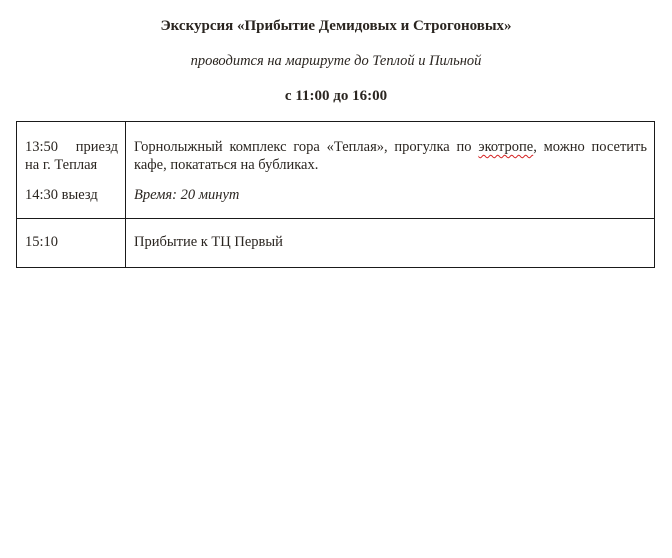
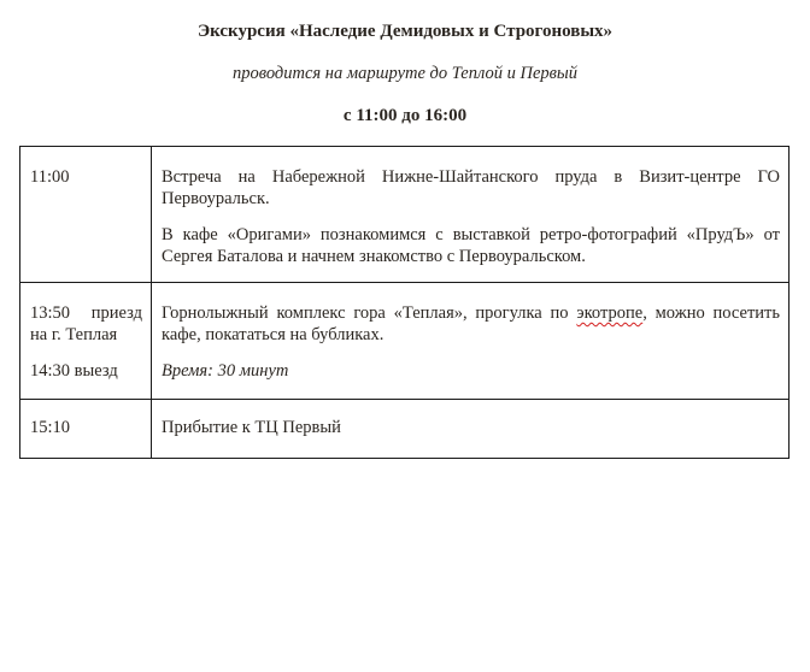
- Экскурсия «Прибытие Демидовых и Строгоновых»
+ Экскурсия «Наследие Демидовых и Строгоновых»
- проводится на маршруте до Теплой и Пильной
+ проводится на маршруте до Теплой и Первый
  с 11:00 до 16:00
+ 11:00	Встреча на Набережной Нижне-Шайтанского пруда в Визит-центре ГО Первоуральск. В кафе «Оригами» познакомимся с выставкой ретро-фотографий «ПрудЪ» от Сергея Баталова и начнем знакомство с Первоуральском.
- 13:50 приезд на г. Теплая 14:30 выезд	Горнолыжный комплекс гора «Теплая», прогулка по экотропе, можно посетить кафе, покататься на бубликах. Время: 20 минут
+ 13:50 приезд на г. Теплая 14:30 выезд	Горнолыжный комплекс гора «Теплая», прогулка по экотропе, можно посетить кафе, покататься на бубликах. Время: 30 минут
  15:10	Прибытие к ТЦ Первый
